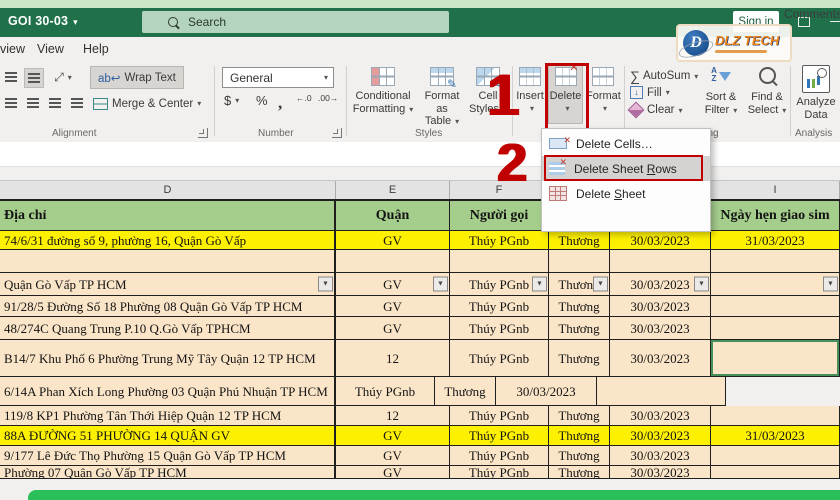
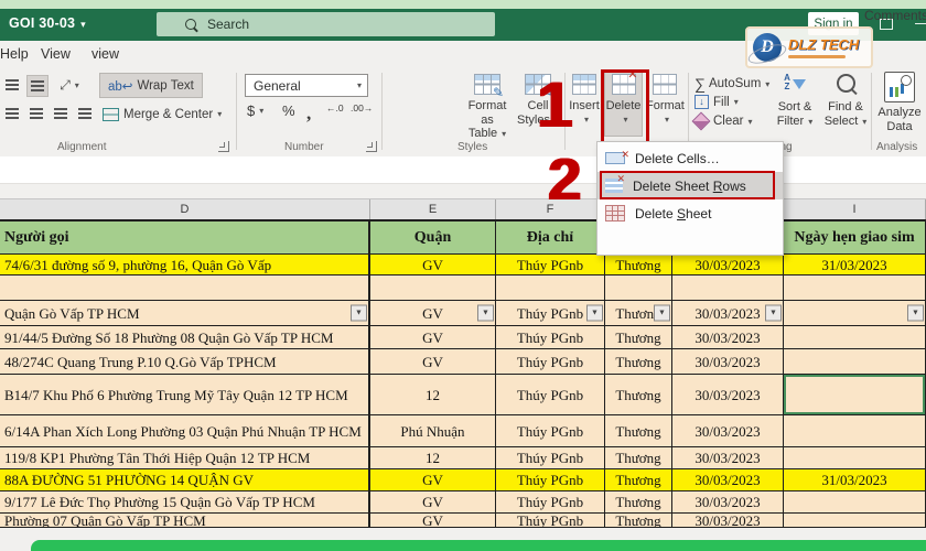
  GOI 30-03 ▾
  Search
  Sign in
  —
- view
+ Help
  View
- Help
+ view
  Comments
  ⤢
  ▾
  ab↩
  Wrap Text
  Merge & Center
  ▾
  Alignment
  General
  ▾
  $
  ▾
  %
  ,
  ←.0
  .00→
  Number
- Conditional
- Formatting ▾
  Format as
  Table ▾
  Cell
  Styles
  Styles
  Insert
  ▾
  Delete
  ▾
  Format
  ▾
  ∑
  AutoSum
  ▾
  ↓
  Fill
  ▾
  Clear
  ▾
  A
  Z
  Sort &
  Filter ▾
  Find &
  Select ▾
  Analyze
  Data
  Analysis
  D
  E
  F
  I
- Địa chỉ
+ Người gọi
  Quận
- Người gọi
+ Địa chỉ
  Ngày hẹn giao sim
  74/6/31 đường số 9, phường 16, Quận Gò Vấp
  GV
  Thúy PGnb
  Thương
  30/03/2023
  31/03/2023
  Quận Gò Vấp TP HCM
  GV
  Thúy PGnb
  Thươn
  30/03/2023
- 91/28/5 Đường Số 18 Phường 08 Quận Gò Vấp TP HCM
+ 91/44/5 Đường Số 18 Phường 08 Quận Gò Vấp TP HCM
  GV
  Thúy PGnb
  Thương
  30/03/2023
  48/274C Quang Trung P.10 Q.Gò Vấp TPHCM
  GV
  Thúy PGnb
  Thương
  30/03/2023
  B14/7 Khu Phố 6 Phường Trung Mỹ Tây Quận 12 TP HCM
  12
  Thúy PGnb
  Thương
  30/03/2023
  6/14A Phan Xích Long Phường 03 Quận Phú Nhuận TP HCM
+ Phú Nhuận
  Thúy PGnb
  Thương
  30/03/2023
  119/8 KP1 Phường Tân Thới Hiệp Quận 12 TP HCM
  12
  Thúy PGnb
  Thương
  30/03/2023
  88A ĐƯỜNG 51 PHƯỜNG 14 QUẬN GV
  GV
  Thúy PGnb
  Thương
  30/03/2023
  31/03/2023
  9/177 Lê Đức Thọ Phường 15 Quận Gò Vấp TP HCM
  GV
  Thúy PGnb
  Thương
  30/03/2023
  Phường 07 Quận Gò Vấp TP HCM
  GV
  Thúy PGnb
  Thương
  30/03/2023
  Delete Cells…
  Delete Sheet Rows
  Delete Sheet
  1
  2
  D
  DLZ TECH
